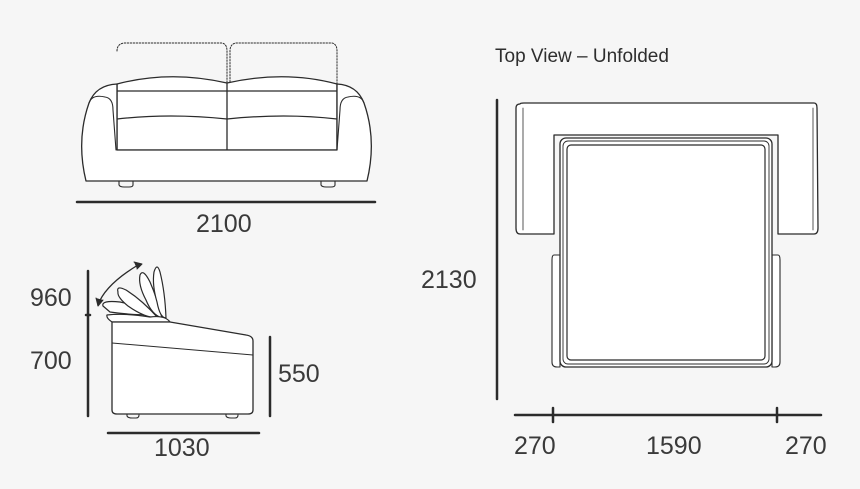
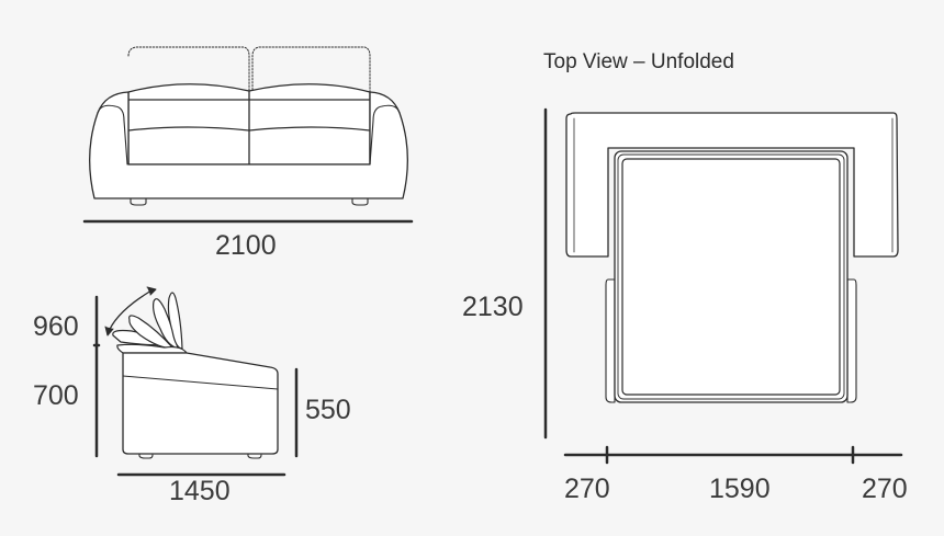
  2100
  960
  700
  550
- 1030
+ 1450
  Top View – Unfolded
  2130
  270
  1590
  270
